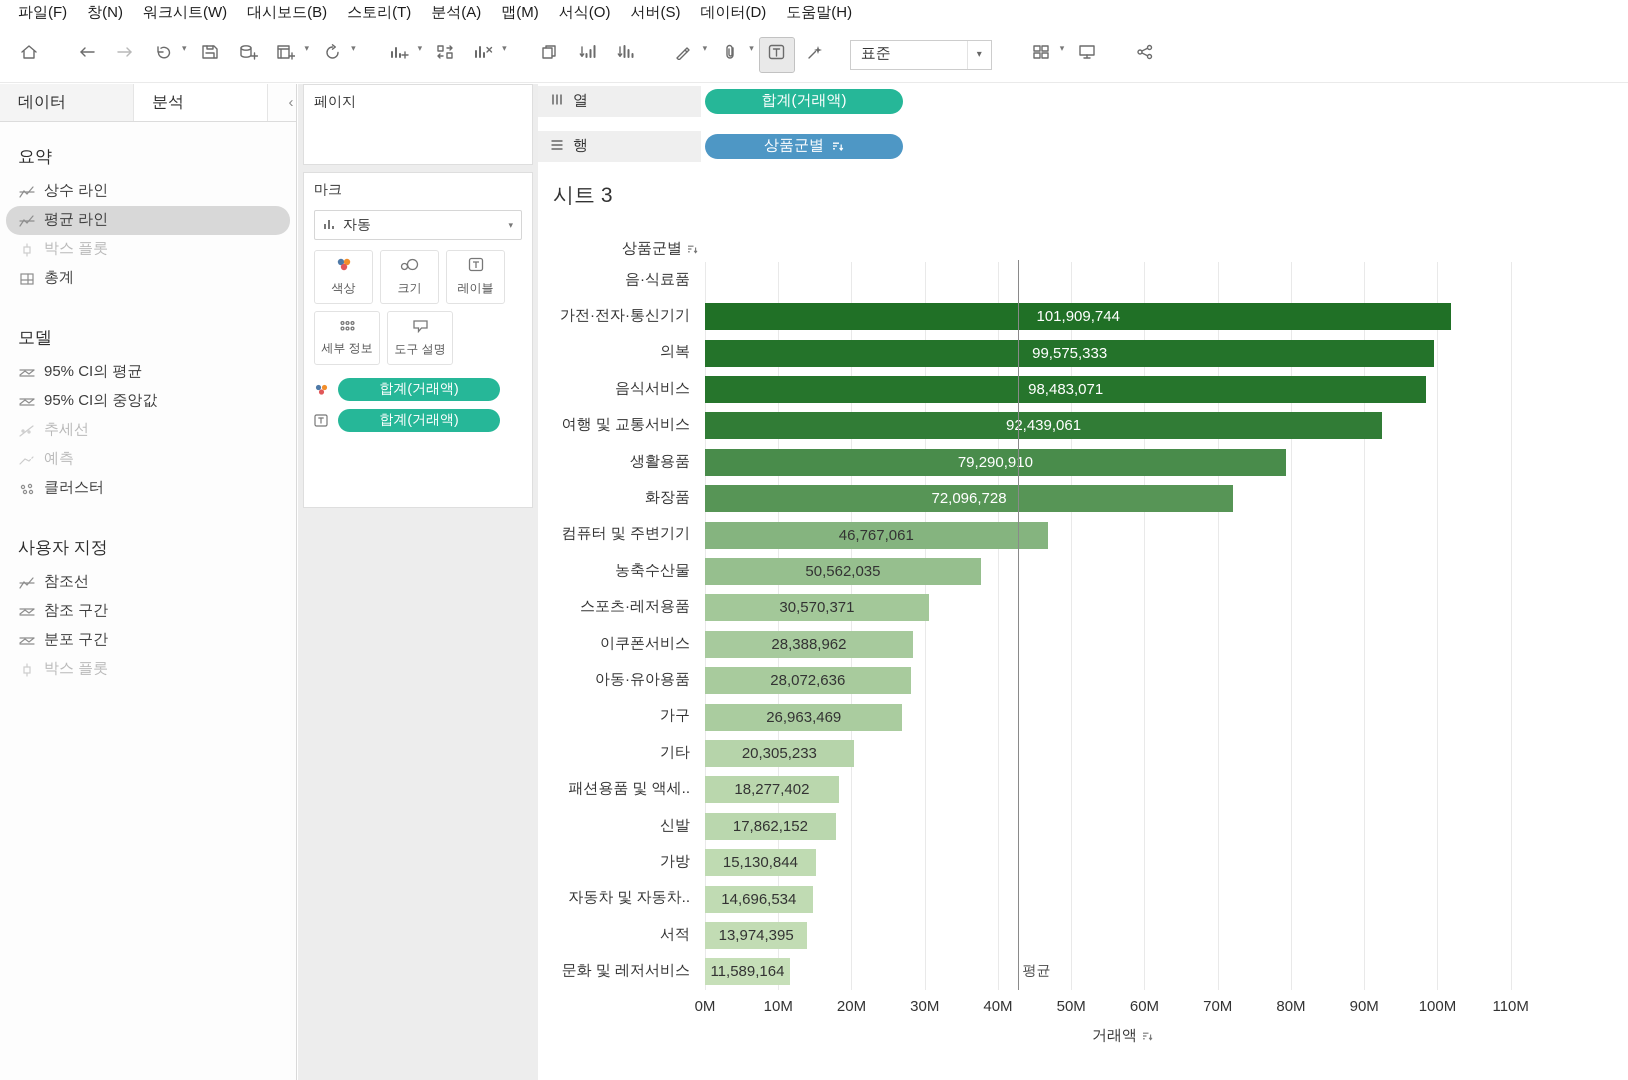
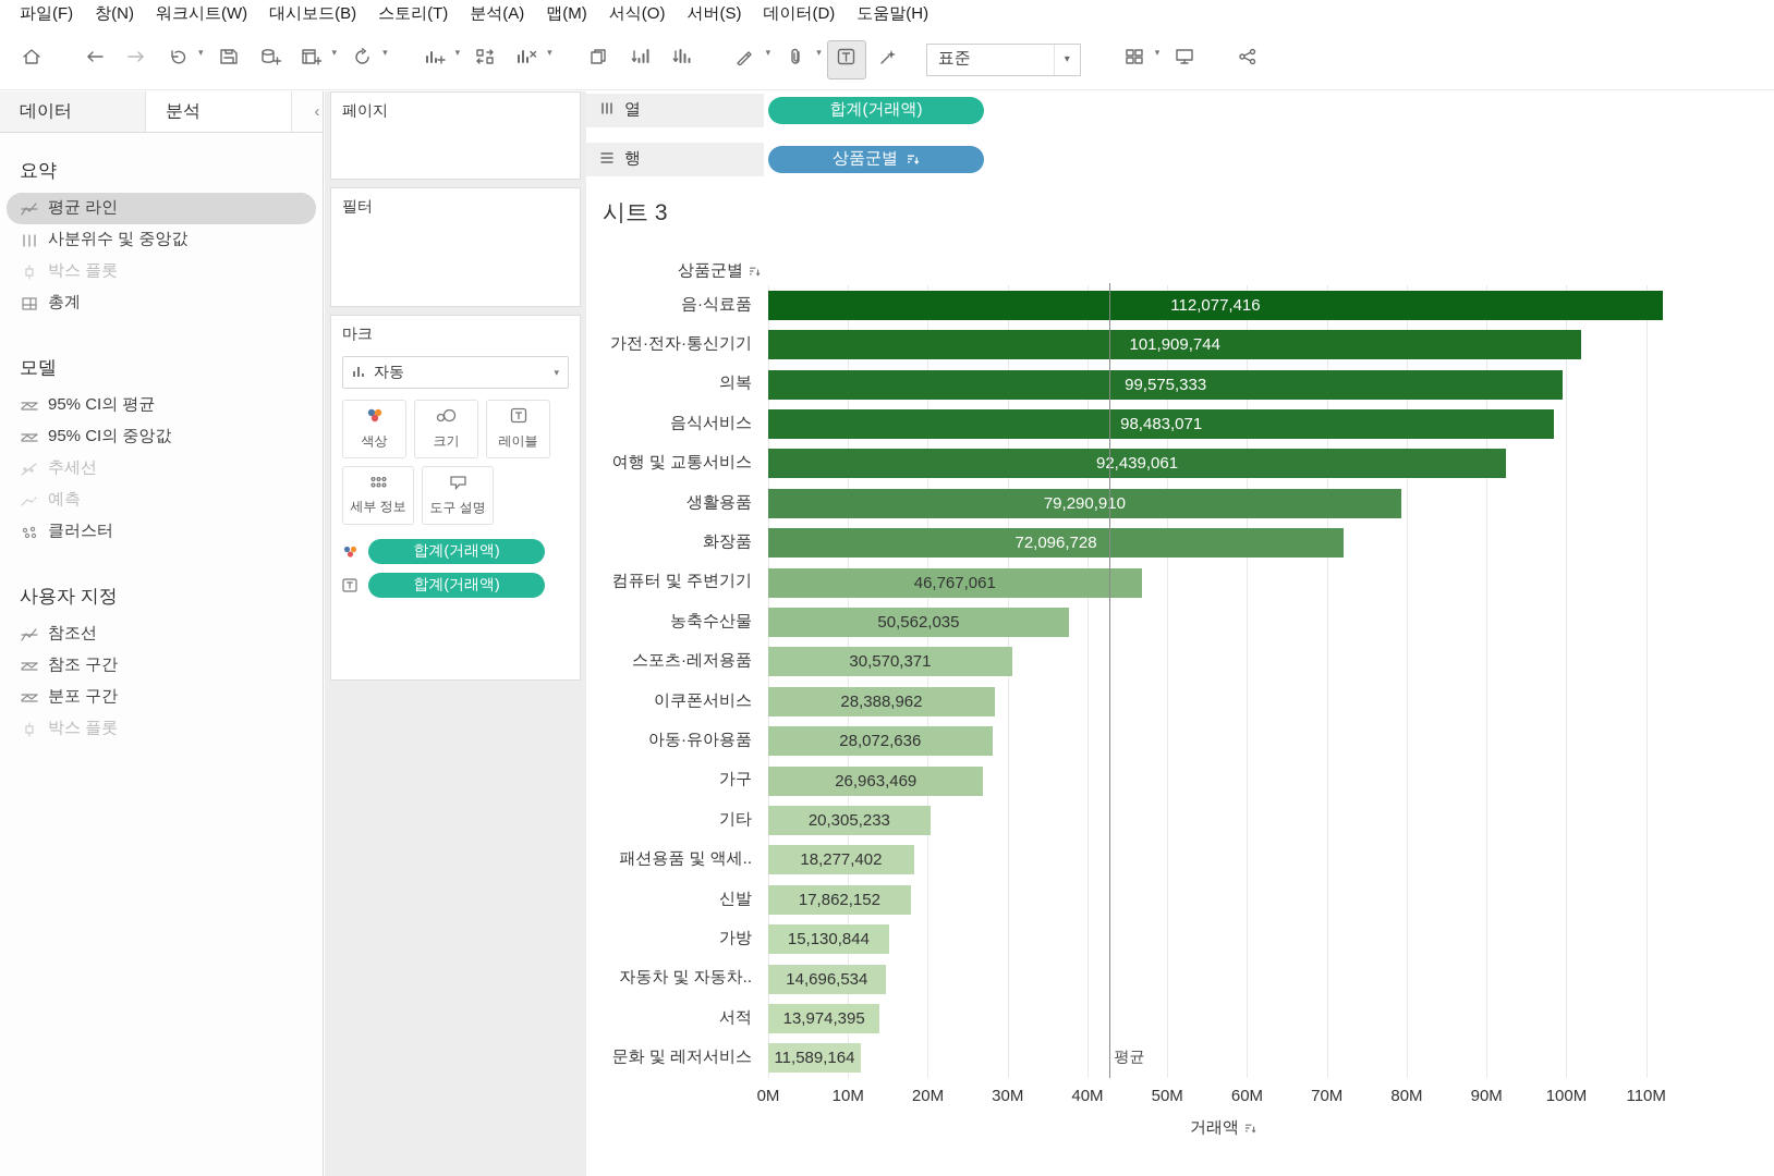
  파일(F)
  창(N)
  워크시트(W)
  대시보드(B)
  스토리(T)
  분석(A)
  맵(M)
  서식(O)
  서버(S)
  데이터(D)
  도움말(H)
  ▾
  ▾
  ▾
  ▾
  ▾
  ▾
  ▾
  표준
  ▾
  ▾
  데이터
  분석
  ‹
  요약
- 상수 라인
  평균 라인
+ 사분위수 및 중앙값
  박스 플롯
  총계
  모델
  95% CI의 평균
  95% CI의 중앙값
  추세선
  예측
  클러스터
  사용자 지정
  참조선
  참조 구간
  분포 구간
  박스 플롯
  페이지
+ 필터
  마크
  자동
  ▾
  색상
  크기
  레이블
  세부 정보
  도구 설명
  합계(거래액)
  합계(거래액)
  열
  합계(거래액)
  행
  상품군별
  시트 3
  상품군별
  음·식료품
  가전·전자·통신기기
  의복
  음식서비스
  여행 및 교통서비스
  생활용품
  화장품
  컴퓨터 및 주변기기
  농축수산물
  스포츠·레저용품
  이쿠폰서비스
  아동·유아용품
  가구
  기타
  패션용품 및 액세..
  신발
  가방
  자동차 및 자동차..
  서적
  문화 및 레저서비스
+ 112,077,416
  101,909,744
  99,575,333
  98,483,071
  9,439,061
  79,290,910
  72,096,728
  46,767,061
  50,562,035
  30,570,371
  28,388,962
  28,072,636
  26,963,469
  20,305,233
  18,277,402
  17,862,152
  15,130,844
  14,696,534
  13,974,395
  11,589,164
  평균
  거래액
  0M
  10M
  20M
  30M
  40M
  50M
  60M
  70M
  80M
  90M
  100M
  110M
